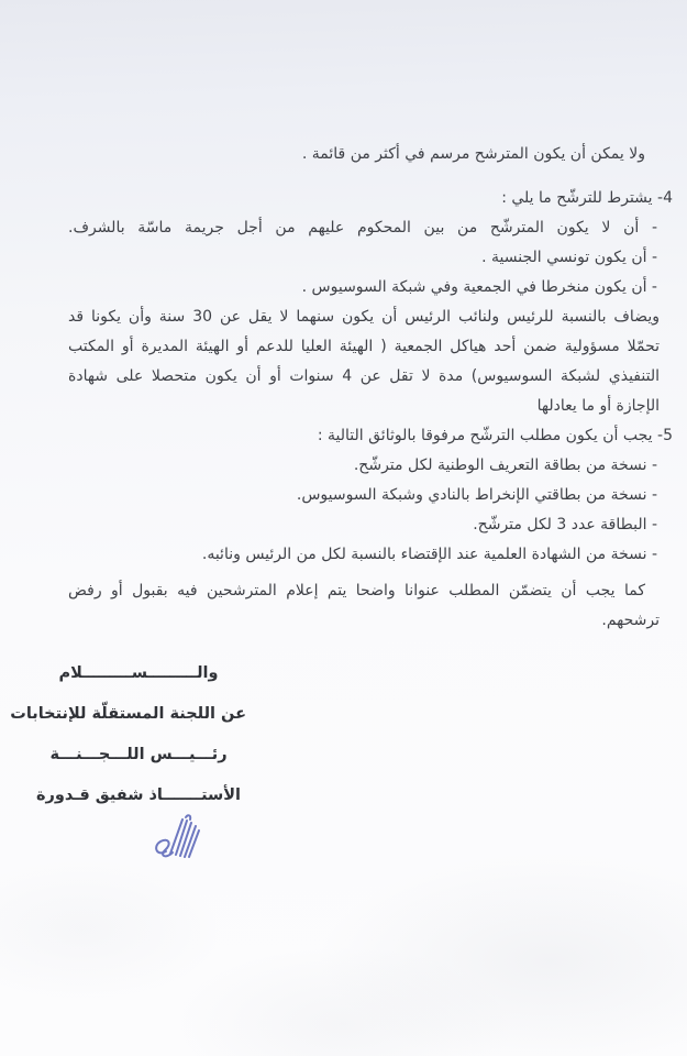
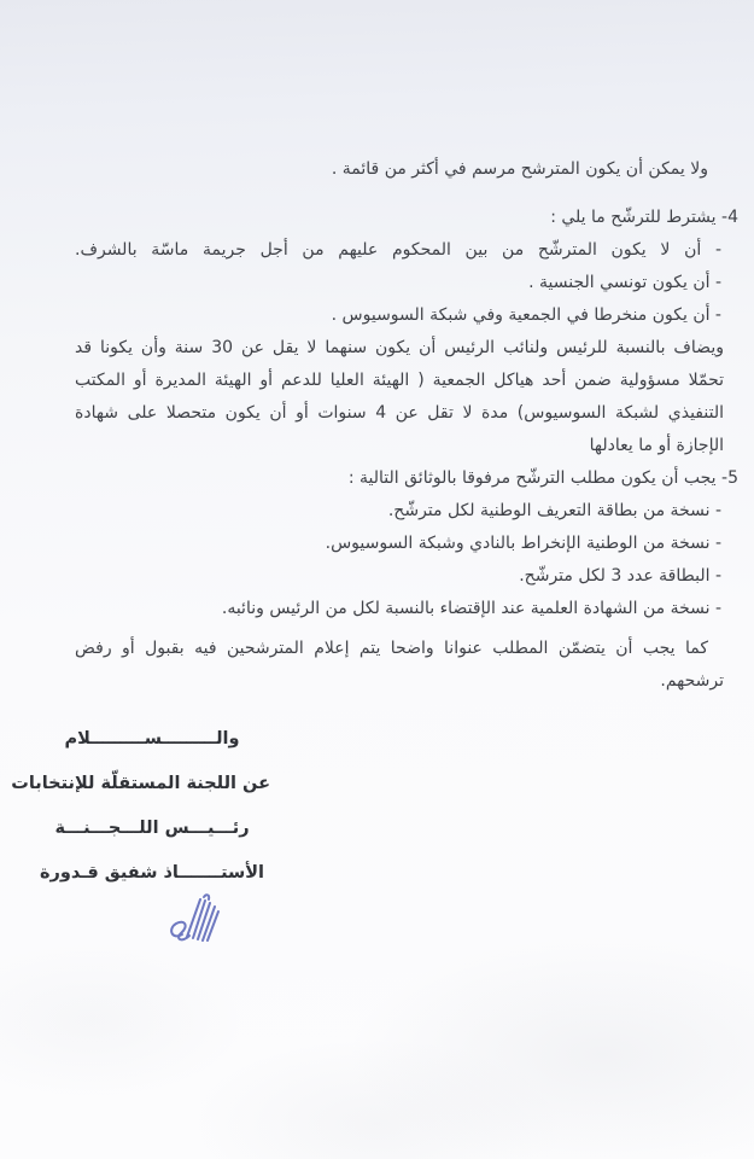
  ولا يمكن أن يكون المترشح مرسم في أكثر من قائمة .
  4- يشترط للترشّح ما يلي :
  - أن لا يكون المترشّح من بين المحكوم عليهم من أجل جريمة ماسّة بالشرف.
  - أن يكون تونسي الجنسية .
  - أن يكون منخرطا في الجمعية وفي شبكة السوسيوس .
  ويضاف بالنسبة للرئيس ولنائب الرئيس أن يكون سنهما لا يقل عن 30 سنة وأن يكونا قد
  تحمّلا مسؤولية ضمن أحد هياكل الجمعية ( الهيئة العليا للدعم أو الهيئة المديرة أو المكتب
  التنفيذي لشبكة السوسيوس) مدة لا تقل عن 4 سنوات أو أن يكون متحصلا على شهادة
  الإجازة أو ما يعادلها
  5- يجب أن يكون مطلب الترشّح مرفوقا بالوثائق التالية :
  - نسخة من بطاقة التعريف الوطنية لكل مترشّح.
- - نسخة من بطاقتي الإنخراط بالنادي وشبكة السوسيوس.
+ - نسخة من الوطنية الإنخراط بالنادي وشبكة السوسيوس.
  - البطاقة عدد 3 لكل مترشّح.
  - نسخة من الشهادة العلمية عند الإقتضاء بالنسبة لكل من الرئيس ونائبه.
  كما يجب أن يتضمّن المطلب عنوانا واضحا يتم إعلام المترشحين فيه بقبول أو رفض
  ترشحهم.
  والـــــــــســـــــــلام
  عن اللجنة المستقلّة للإنتخابات
  رئـــيـــس اللـــجـــنـــة
  الأستـــــــاذ شفيق قـدورة
